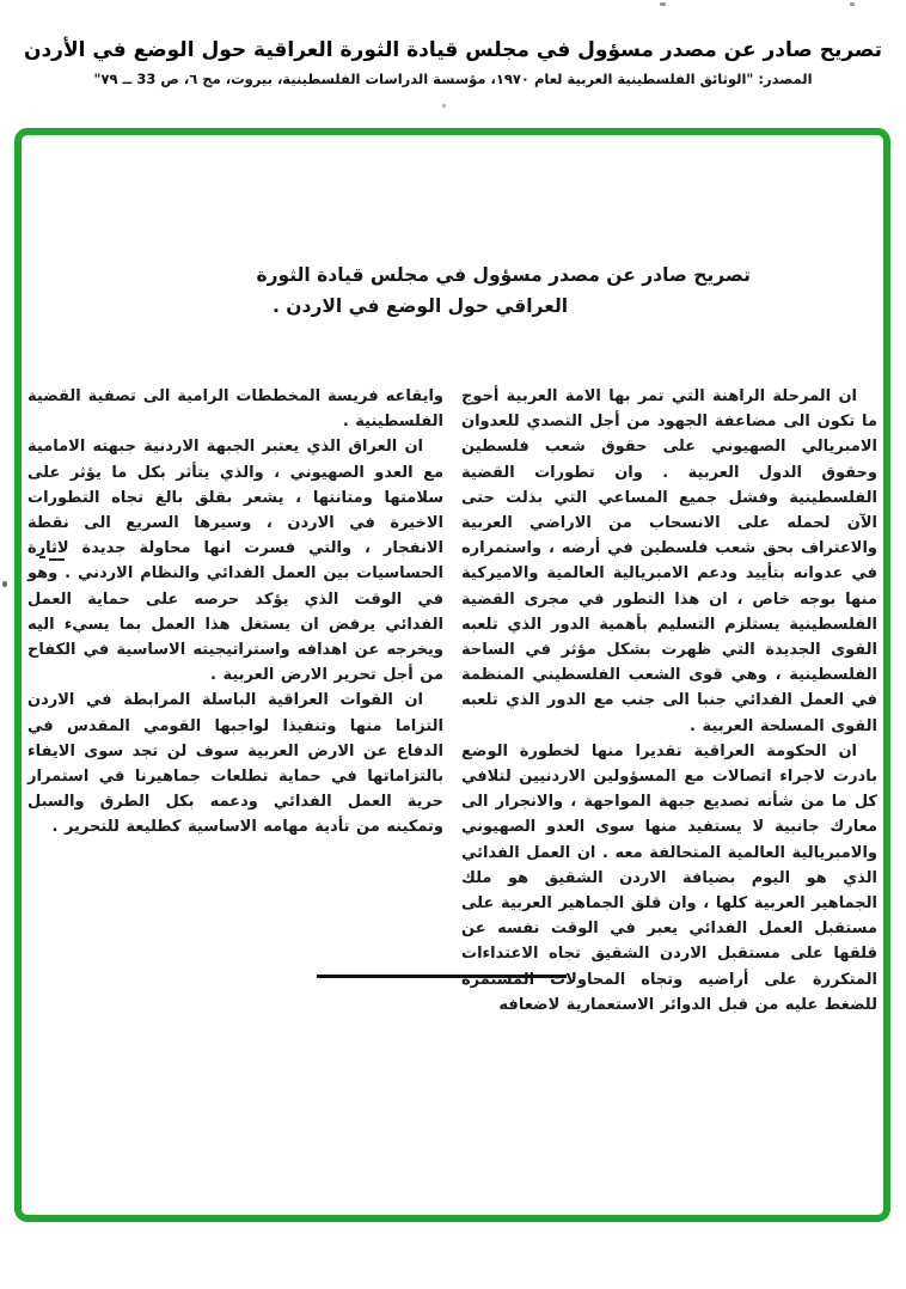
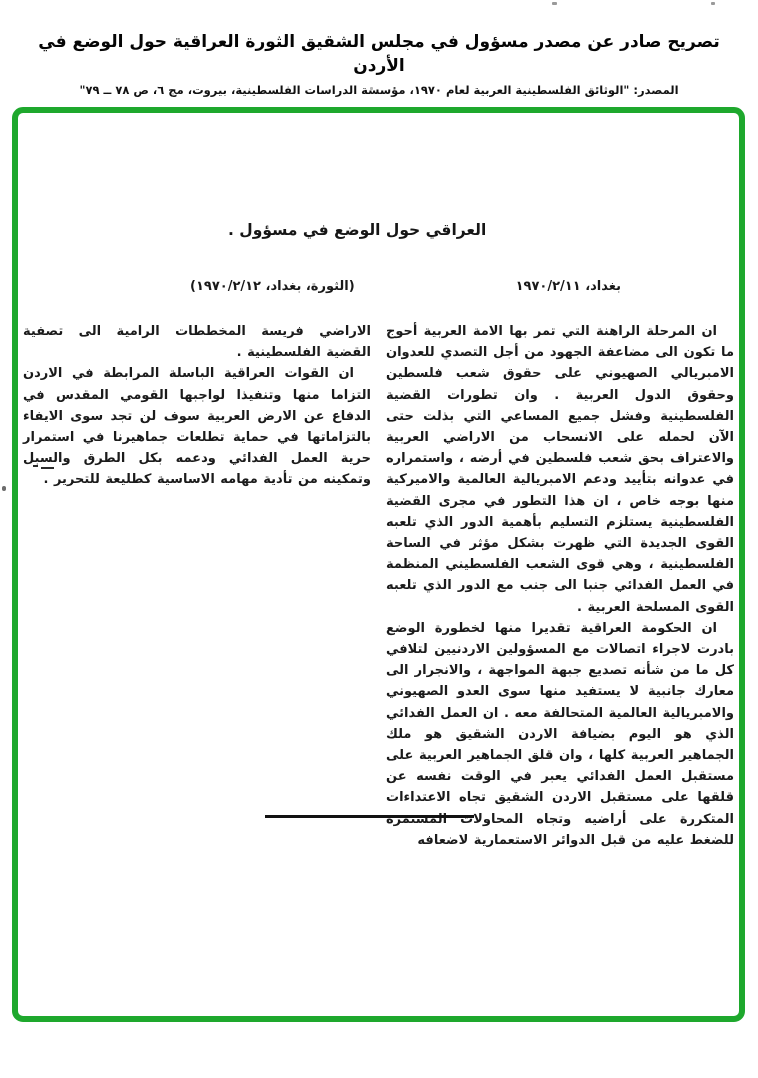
- تصريح صادر عن مصدر مسؤول في مجلس قيادة الثورة العراقية حول الوضع في الأردن
+ تصريح صادر عن مصدر مسؤول في مجلس الشقيق الثورة العراقية حول الوضع في الأردن
- المصدر: "الوثائق الفلسطينية العربية لعام ١٩٧٠، مؤسسة الدراسات الفلسطينية، بيروت، مج ٦، ص 33 ــ ٧٩"
+ المصدر: "الوثائق الفلسطينية العربية لعام ١٩٧٠، مؤسسة الدراسات الفلسطينية، بيروت، مج ٦، ص ٧٨ ــ ٧٩"
- تصريح صادر عن مصدر مسؤول في مجلس قيادة الثورة
- العراقي حول الوضع في الاردن .
+ العراقي حول الوضع في مسؤول .
+ بغداد، ١٩٧٠/٢/١١
+ (الثورة، بغداد، ١٩٧٠/٢/١٢)
  ان المرحلة الراهنة التي تمر بها الامة العربية أحوج ما تكون الى مضاعفة الجهود من أجل التصدي للعدوان الامبريالي الصهيوني على حقوق شعب فلسطين وحقوق الدول العربية . وان تطورات القضية الفلسطينية وفشل جميع المساعي التي بذلت حتى الآن لحمله على الانسحاب من الاراضي العربية والاعتراف بحق شعب فلسطين في أرضه ، واستمراره في عدوانه بتأييد ودعم الامبريالية العالمية والاميركية منها بوجه خاص ، ان هذا التطور في مجرى القضية الفلسطينية يستلزم التسليم بأهمية الدور الذي تلعبه القوى الجديدة التي ظهرت بشكل مؤثر في الساحة الفلسطينية ، وهي قوى الشعب الفلسطيني المنظمة في العمل الفدائي جنبا الى جنب مع الدور الذي تلعبه القوى المسلحة العربية .
  ان الحكومة العراقية تقديرا منها لخطورة الوضع بادرت لاجراء اتصالات مع المسؤولين الاردنيين لتلافي كل ما من شأنه تصديع جبهة المواجهة ، والانجرار الى معارك جانبية لا يستفيد منها سوى العدو الصهيوني والامبريالية العالمية المتحالفة معه . ان العمل الفدائي الذي هو اليوم بضيافة الاردن الشقيق هو ملك الجماهير العربية كلها ، وان قلق الجماهير العربية على مستقبل العمل الفدائي يعبر في الوقت نفسه عن قلقها على مستقبل الاردن الشقيق تجاه الاعتداءات المتكررة على أراضيه وتجاه المحاولات المستمرة للضغط عليه من قبل الدوائر الاستعمارية لاضعافه
- وايقاعه فريسة المخططات الرامية الى تصفية القضية الفلسطينية .
+ الاراضي فريسة المخططات الرامية الى تصفية القضية الفلسطينية .
- ان العراق الذي يعتبر الجبهة الاردنية جبهته الامامية مع العدو الصهيوني ، والذي يتأثر بكل ما يؤثر على سلامتها ومتانتها ، يشعر بقلق بالغ تجاه التطورات الاخيرة في الاردن ، وسيرها السريع الى نقطة الانفجار ، والتي فسرت انها محاولة جديدة لاثارة الحساسيات بين العمل الفدائي والنظام الاردني . وهو في الوقت الذي يؤكد حرصه على حماية العمل الفدائي يرفض ان يستغل هذا العمل بما يسيء اليه ويخرجه عن اهدافه واستراتيجيته الاساسية في الكفاح من أجل تحرير الارض العربية .
  ان القوات العراقية الباسلة المرابطة في الاردن التزاما منها وتنفيذا لواجبها القومي المقدس في الدفاع عن الارض العربية سوف لن تجد سوى الايفاء بالتزاماتها في حماية تطلعات جماهيرنا في استمرار حرية العمل الفدائي ودعمه بكل الطرق والسبل وتمكينه من تأدية مهامه الاساسية كطليعة للتحرير .
